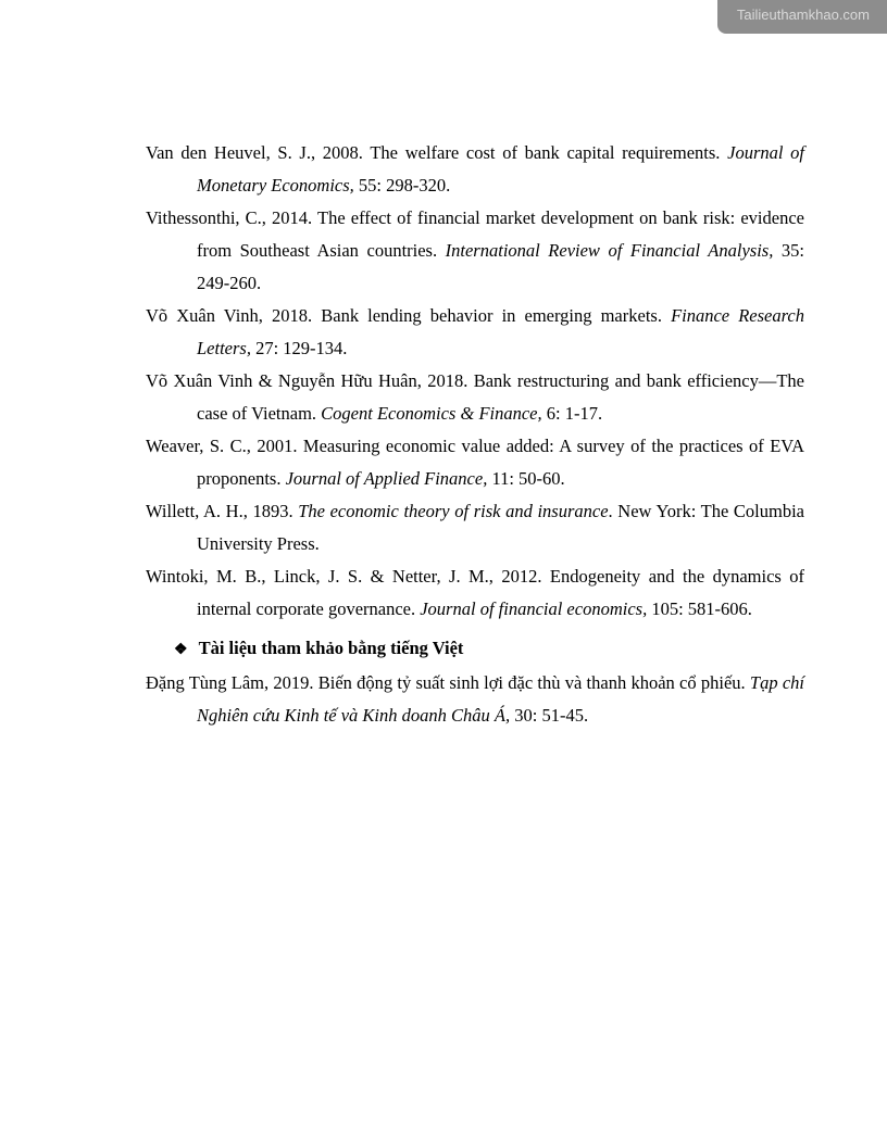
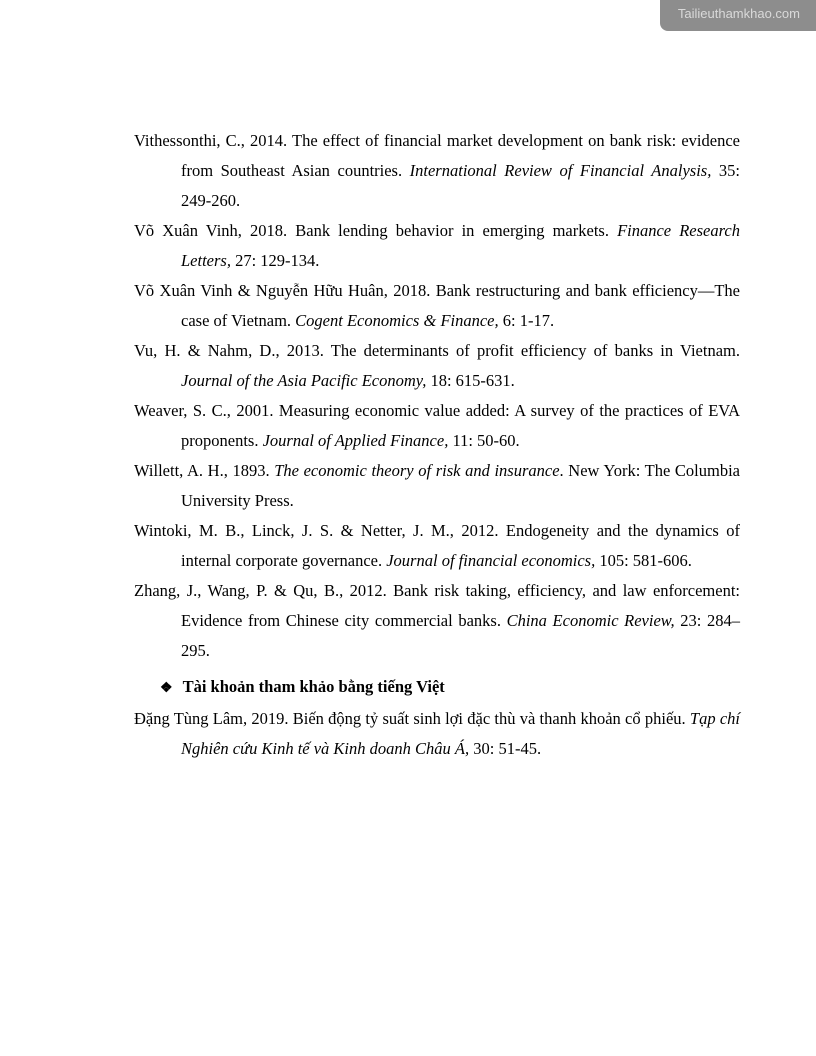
  Tailieuthamkhao.com
- Van den Heuvel, S. J., 2008. The welfare cost of bank capital requirements. Journal of Monetary Economics, 55: 298-320.
  Vithessonthi, C., 2014. The effect of financial market development on bank risk: evidence from Southeast Asian countries. International Review of Financial Analysis, 35: 249-260.
  Võ Xuân Vinh, 2018. Bank lending behavior in emerging markets. Finance Research Letters, 27: 129-134.
  Võ Xuân Vinh & Nguyễn Hữu Huân, 2018. Bank restructuring and bank efficiency—The case of Vietnam. Cogent Economics & Finance, 6: 1-17.
+ Vu, H. & Nahm, D., 2013. The determinants of profit efficiency of banks in Vietnam. Journal of the Asia Pacific Economy, 18: 615-631.
  Weaver, S. C., 2001. Measuring economic value added: A survey of the practices of EVA proponents. Journal of Applied Finance, 11: 50-60.
  Willett, A. H., 1893. The economic theory of risk and insurance. New York: The Columbia University Press.
  Wintoki, M. B., Linck, J. S. & Netter, J. M., 2012. Endogeneity and the dynamics of internal corporate governance. Journal of financial economics, 105: 581-606.
+ Zhang, J., Wang, P. & Qu, B., 2012. Bank risk taking, efficiency, and law enforcement: Evidence from Chinese city commercial banks. China Economic Review, 23: 284–295.
- ❖ Tài liệu tham khảo bằng tiếng Việt
+ ❖ Tài khoản tham khảo bằng tiếng Việt
  Đặng Tùng Lâm, 2019. Biến động tỷ suất sinh lợi đặc thù và thanh khoản cổ phiếu. Tạp chí Nghiên cứu Kinh tế và Kinh doanh Châu Á, 30: 51-45.
